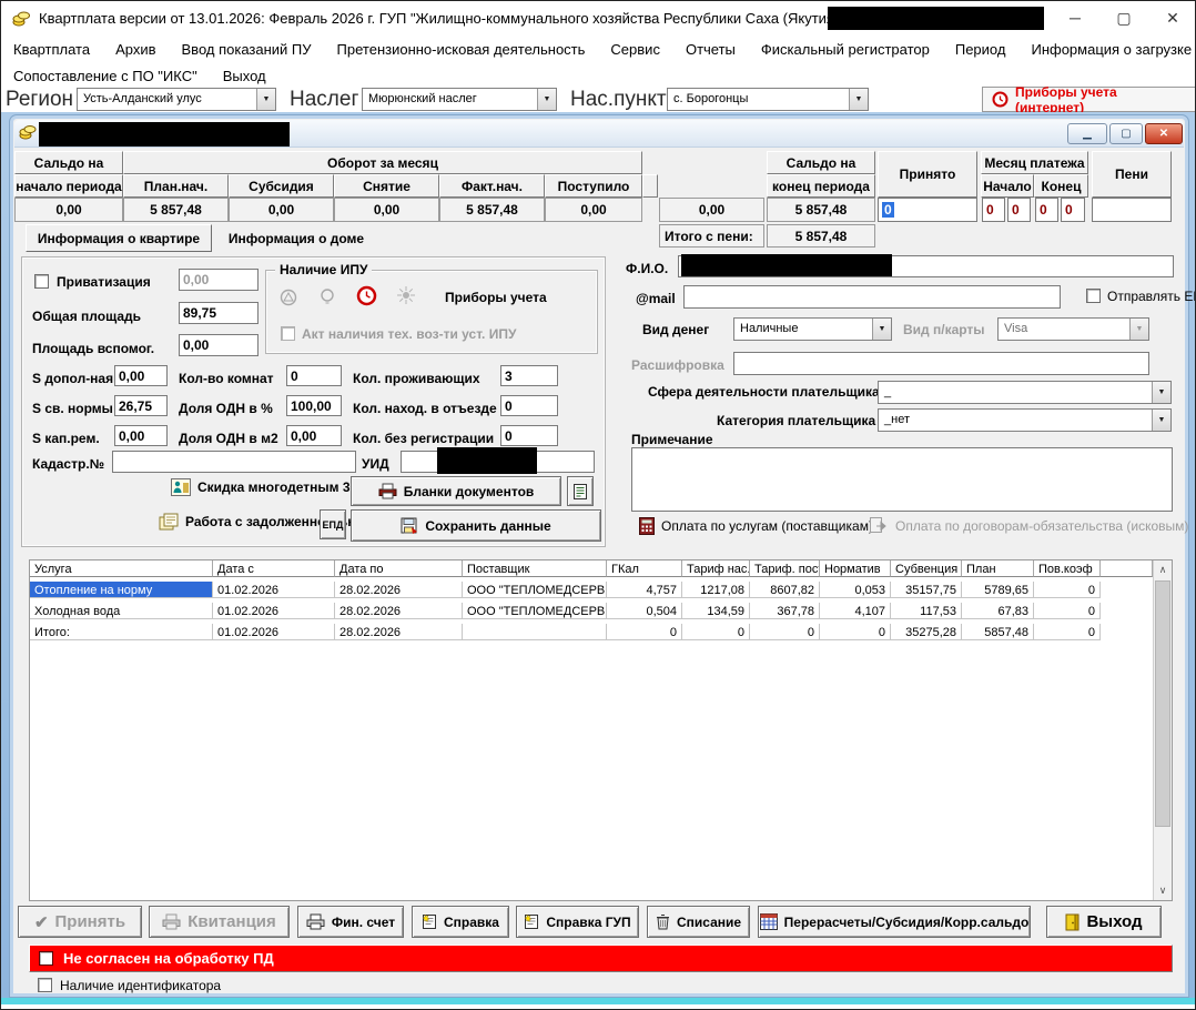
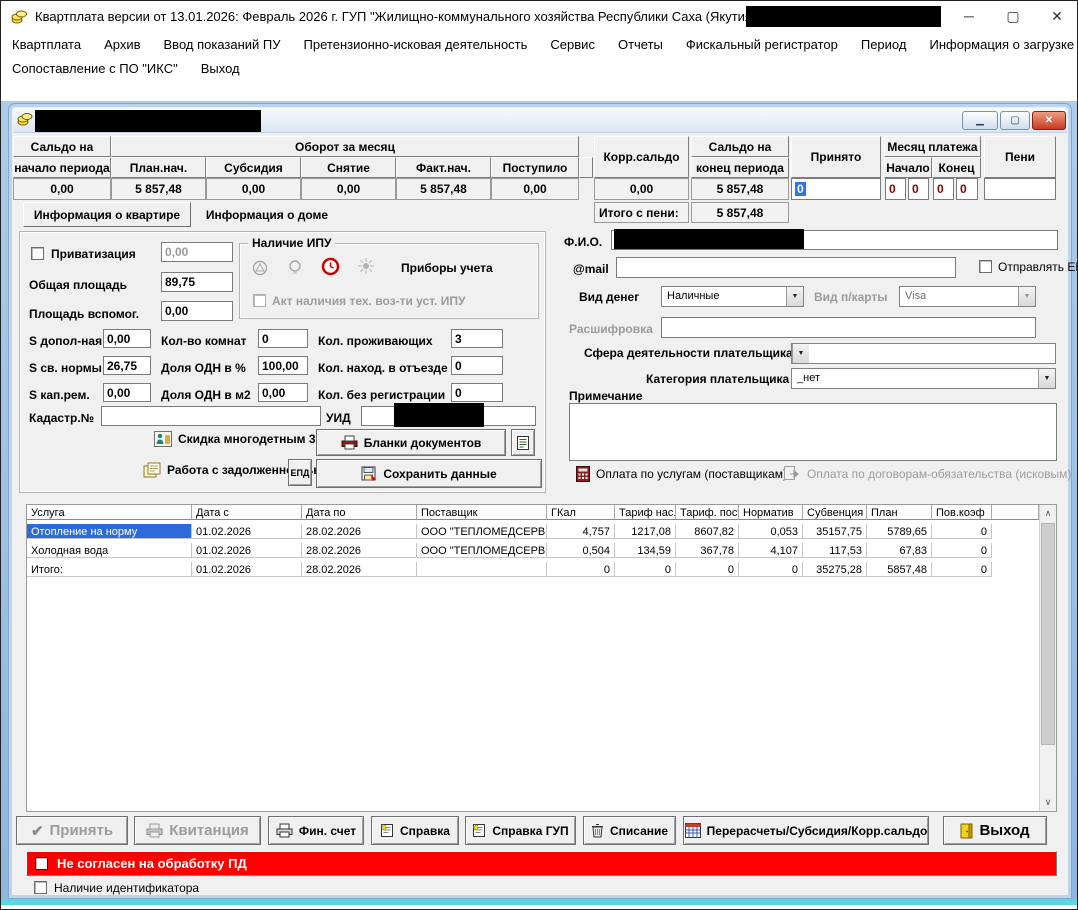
  Квартплата версии от 13.01.2026: Февраль 2026 г. ГУП "Жилищно-коммунального хозяйства Республики Саха (Якути
  ─
  ▢
  ✕
  Квартплата
  Архив
  Ввод показаний ПУ
  Претензионно-исковая деятельность
  Сервис
  Отчеты
  Фискальный регистратор
  Период
  Информация о загрузке
  Сопоставление с ПО "ИКС"
  Выход
- Регион
- Усть-Алданский улус
- Наслег
- Мюрюнский наслег
- Нас.пункт
- с. Борогонцы
- Приборы учета (интернет)
  ▁
  ▢
  ✕
  Сальдо на
  начало периода
  Оборот за месяц
  План.нач.
  Субсидия
  Снятие
  Факт.нач.
  Поступило
+ Корр.сальдо
  Сальдо на
  конец периода
  Принято
  Месяц платежа
  Начало
  Конец
  Пени
  0,00
  5 857,48
  0,00
  0,00
  5 857,48
  0,00
  0,00
  5 857,48
  0
  0
  0
  0
  0
  Итого с пени:
  5 857,48
  Информация о квартире
  Информация о доме
  Приватизация
  0,00
  Наличие ИПУ
  Приборы учета
  Акт наличия тех. воз-ти уст. ИПУ
  Общая площадь
  89,75
  Площадь вспомог.
  0,00
  S допол-ная
  0,00
  Кол-во комнат
  0
  Кол. проживающих
  3
  S св. нормы
  26,75
  Доля ОДН в %
  100,00
  Кол. наход. в отъезде
  0
  S кап.рем.
  0,00
  Доля ОДН в м2
  0,00
  Кол. без регистрации
  0
  Кадастр.№
  УИД
  Скидка многодетным 3
  Бланки документов
  Работа с задолженн
  ЕПД
  Сохранить данные
  Ф.И.О.
  @mail
  Отправлять Е
  Вид денег
  Наличные
  Вид п/карты
  Visa
  Расшифровка
  Сфера деятельности плательщика
- _
  Категория плательщика
  _нет
  Примечание
  Оплата по услугам (поставщикам
  Оплата по договорам-обязательства (исковым)
  Услуга
  Дата с
  Дата по
  Поставщик
  ГКал
  Тариф нас.
  Тариф. пос
  Норматив
  Субвенция
  План
  Пов.коэф
  Отопление на норму
  01.02.2026
  28.02.2026
  ООО "ТЕПЛОМЕДСЕРВ
  4,757
  1217,08
  8607,82
  0,053
  35157,75
  5789,65
  0
  Холодная вода
  01.02.2026
  28.02.2026
  ООО "ТЕПЛОМЕДСЕРВ
  0,504
  134,59
  367,78
  4,107
  117,53
  67,83
  0
  Итого:
  01.02.2026
  28.02.2026
  0
  0
  0
  0
  35275,28
  5857,48
  0
  ∧
  ∨
  ✔
  Принять
  Квитанция
  Фин. счет
  Справка
  Справка ГУП
  Списание
  Перерасчеты/Субсидия/Корр.сальдо
  Выход
  Не согласен на обработку ПД
  Наличие идентификатора
